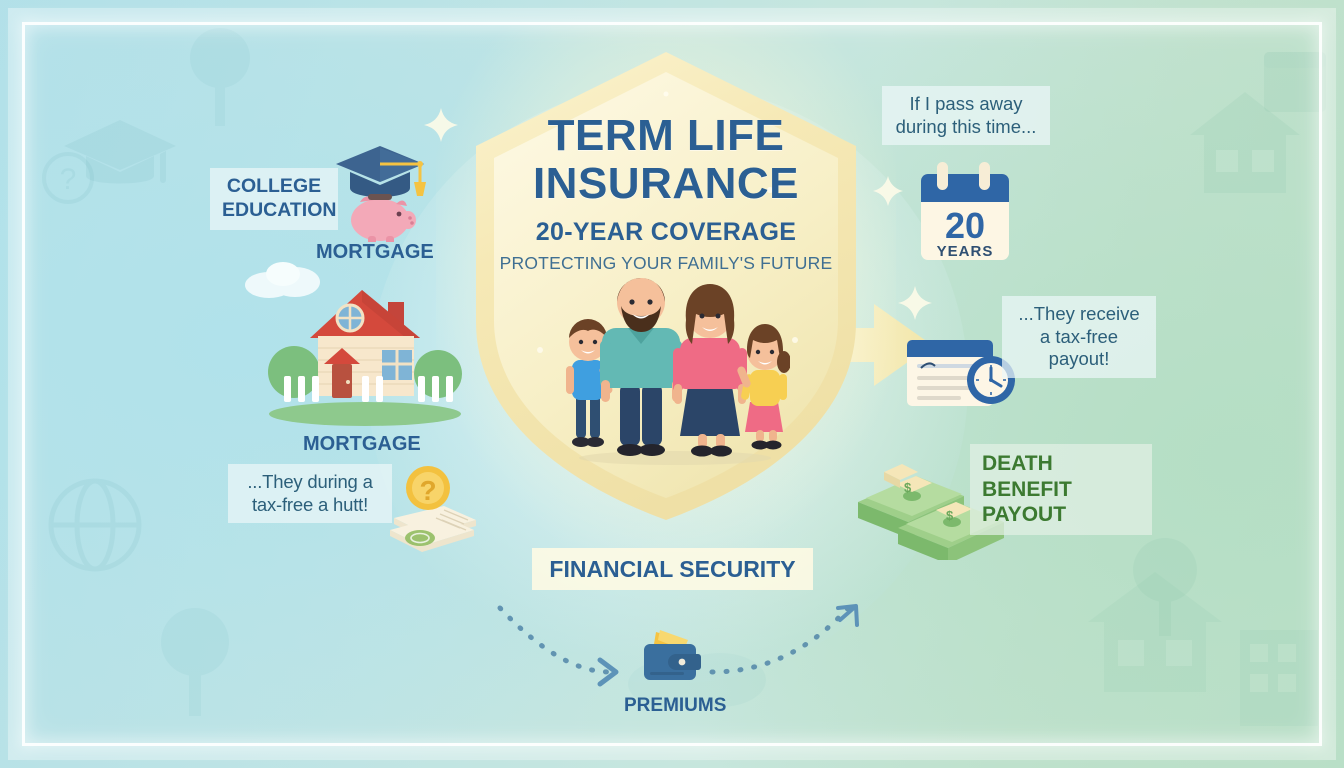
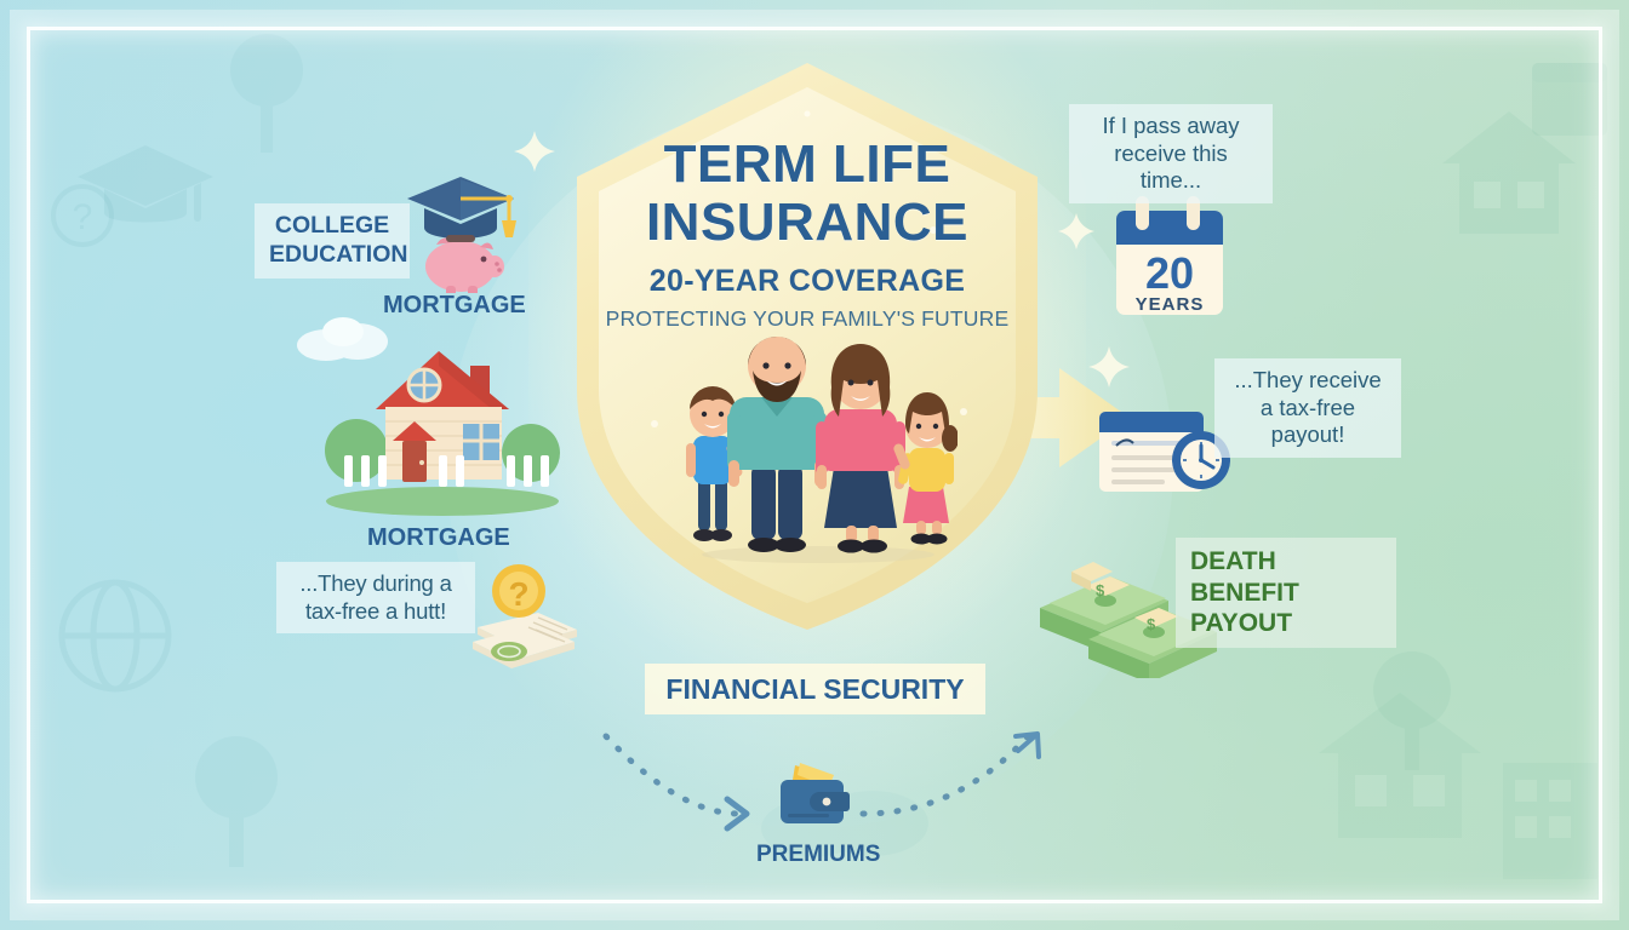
  TERM LIFE
  INSURANCE
  20-YEAR COVERAGE
  PROTECTING YOUR FAMILY'S FUTURE
  20
  YEARS
  ?
  $
  $
  COLLEGE EDUCATION
  MORTGAGE
  MORTGAGE
- If I pass away during this time...
+ If I pass away receive this time...
  ...They receive a tax-free payout!
  ...They during a tax-free a hutt!
  DEATH BENEFIT PAYOUT
  FINANCIAL SECURITY
  PREMIUMS
